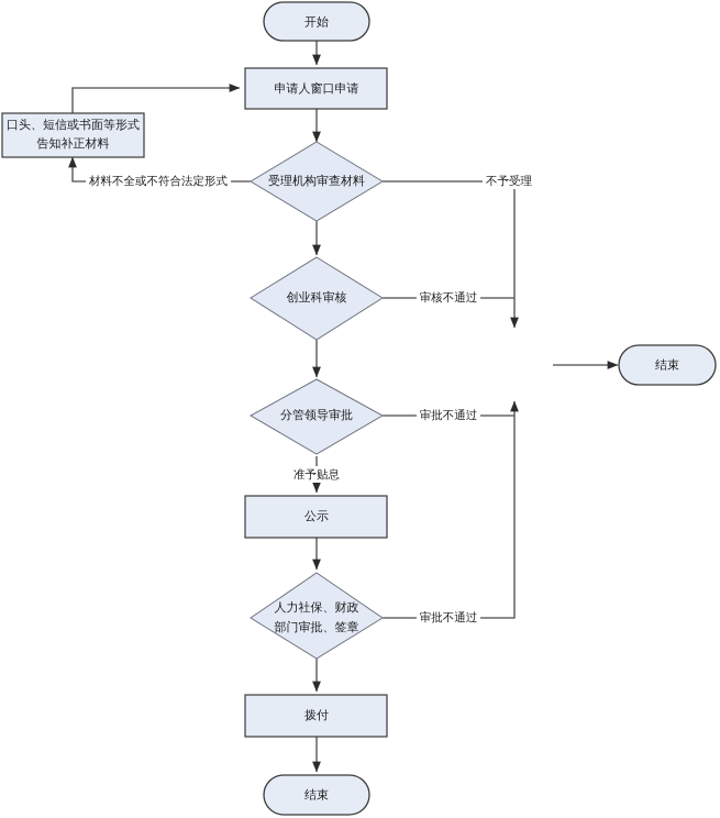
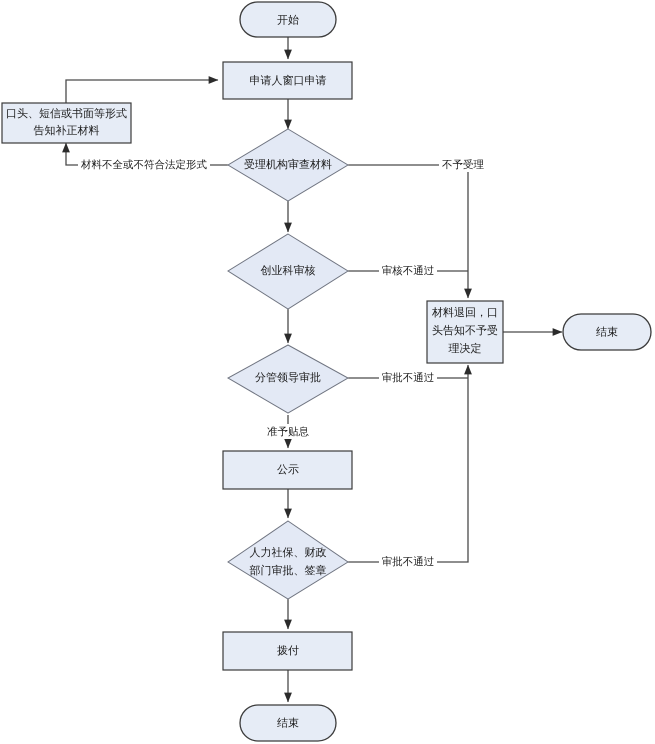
  开始
  申请人窗口申请
  口头、短信或书面等形式
  告知补正材料
  受理机构审查材料
  创业科审核
  分管领导审批
+ 材料退回，口
+ 头告知不予受
+ 理决定
  结束
  公示
  人力社保、财政
  部门审批、签章
  拨付
  结束
  材料不全或不符合法定形式
  不予受理
  审核不通过
  审批不通过
  准予贴息
  审批不通过
